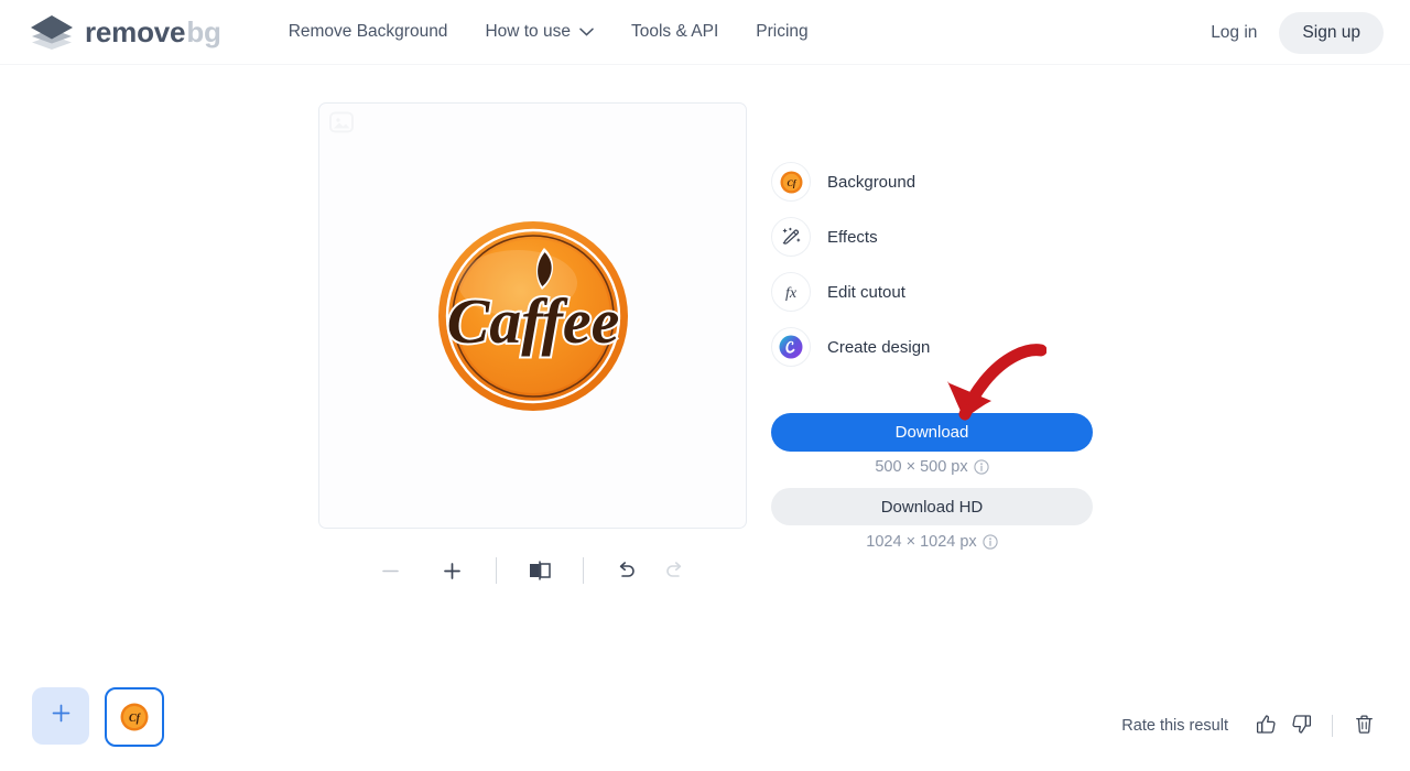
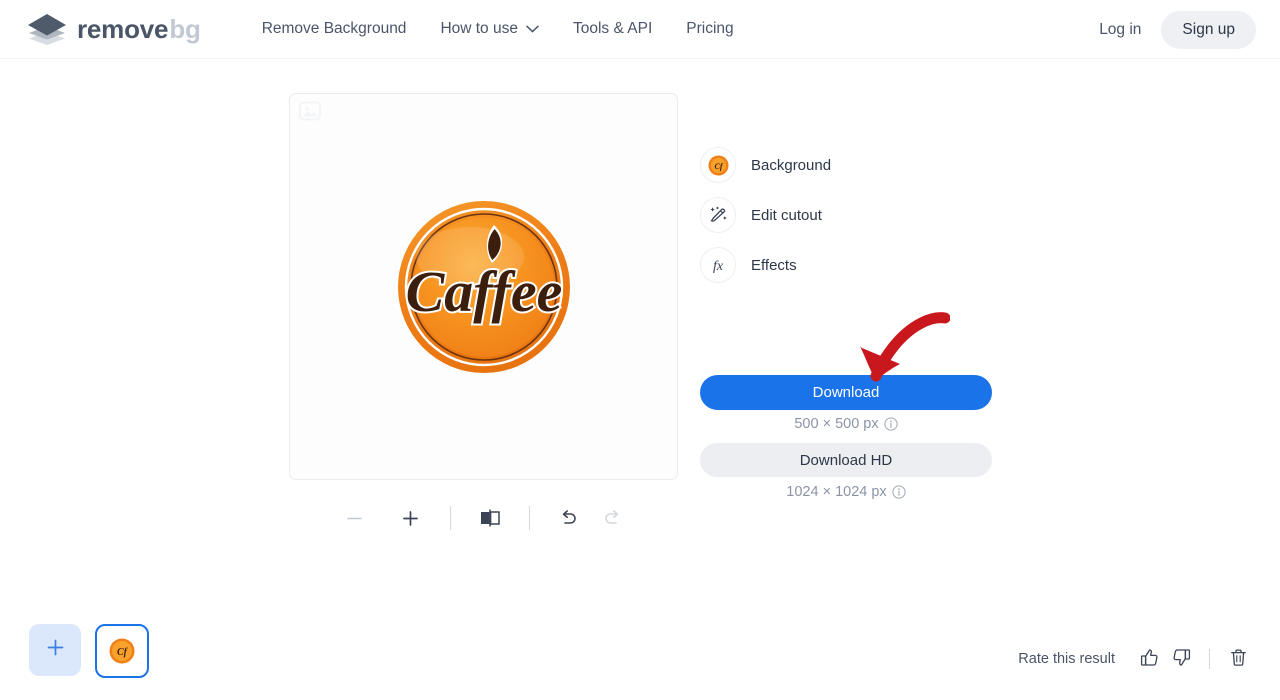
  remove
  bg
  Remove Background
  How to use
  Tools & API
  Pricing
  Log in
  Sign up
  Caffee
  Cf
  Background
- Effects
+ Edit cutout
  fx
- Edit cutout
+ Effects
- Create design
  Download
  500 × 500 px
  Download HD
  1024 × 1024 px
  Cf
  Rate this result
